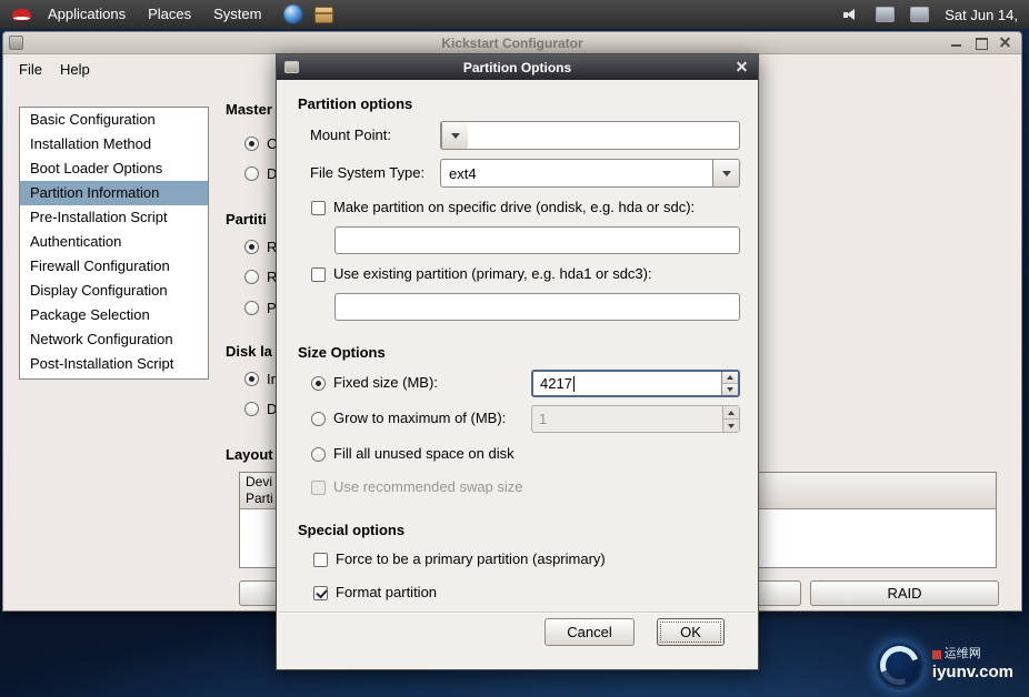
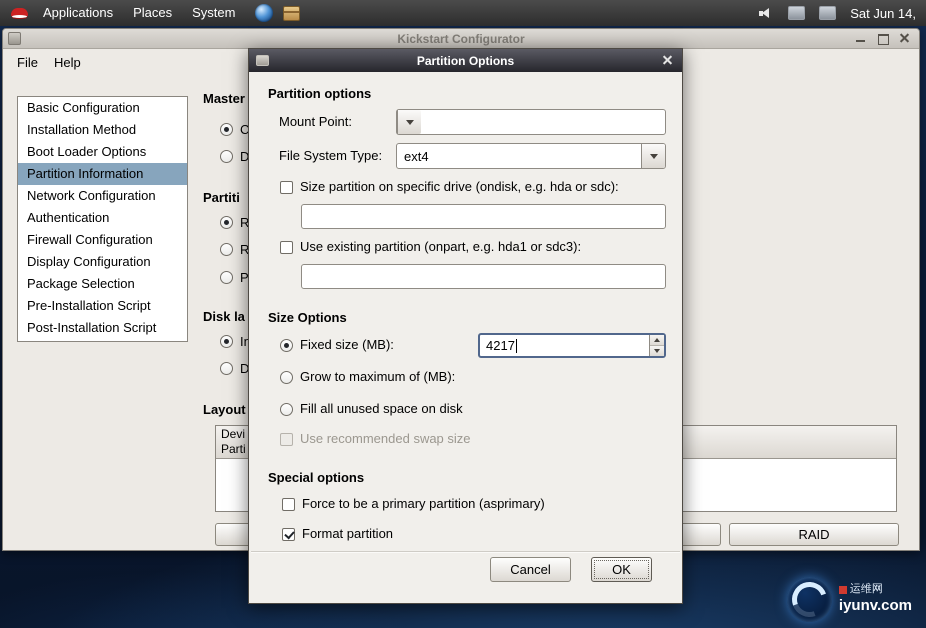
  Applications
  Places
  System
  Sat Jun 14,
  Kickstart Configurator
  File
  Help
  Basic Configuration
  Installation Method
  Boot Loader Options
  Partition Information
- Pre-Installation Script
+ Network Configuration
  Authentication
  Firewall Configuration
  Display Configuration
  Package Selection
- Network Configuration
+ Pre-Installation Script
  Post-Installation Script
  Master
  C
  D
  Partiti
  R
  R
  P
  Disk la
  D
  Layout
  Devi
  Parti
  RAID
  Partition Options
  Partition options
  Mount Point:
  File System Type:
  ext4
- Make partition on specific drive (ondisk, e.g. hda or sdc):
+ Size partition on specific drive (ondisk, e.g. hda or sdc):
- Use existing partition (primary, e.g. hda1 or sdc3):
+ Use existing partition (onpart, e.g. hda1 or sdc3):
  Size Options
  Fixed size (MB):
  4217
  Grow to maximum of (MB):
- 1
  Fill all unused space on disk
  Use recommended swap size
  Special options
  Force to be a primary partition (asprimary)
  Format partition
  Cancel
  OK
  运维网
  iyunv.com
